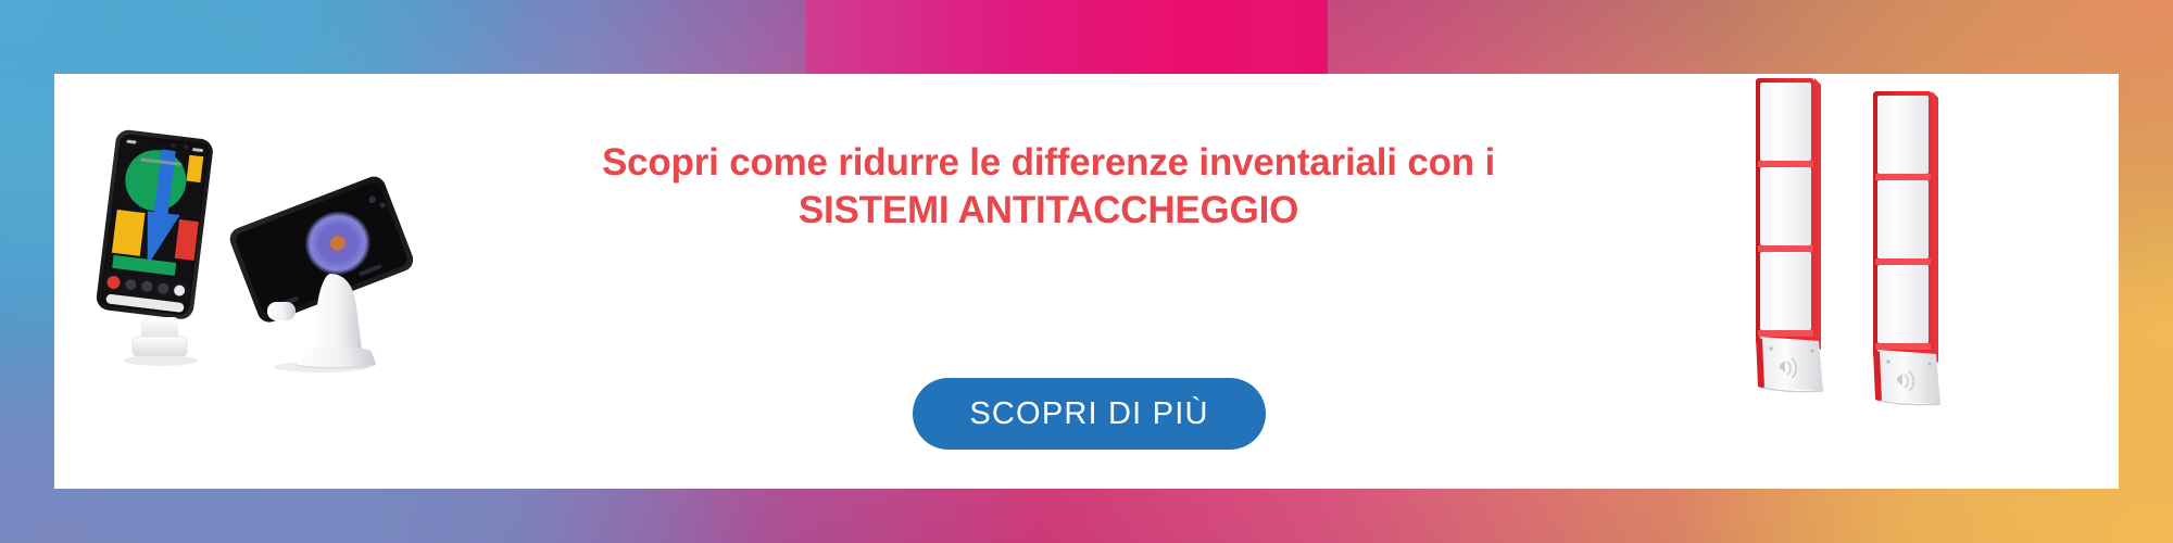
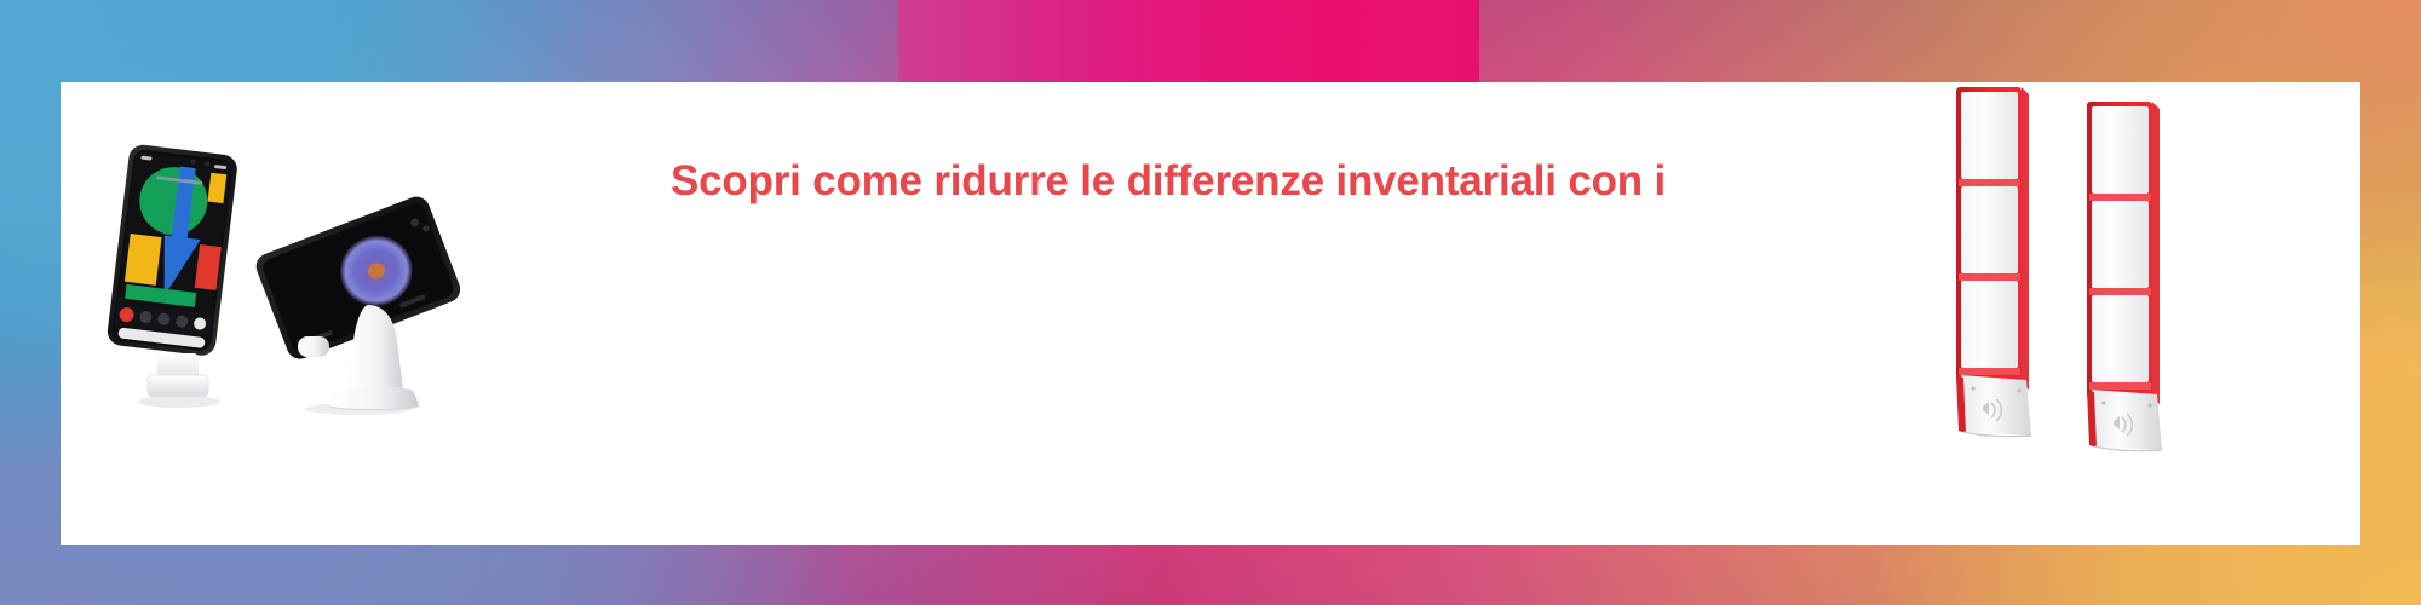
  Scopri come ridurre le differenze inventariali con i
- SISTEMI ANTITACCHEGGIO
- SCOPRI DI PIÙ
